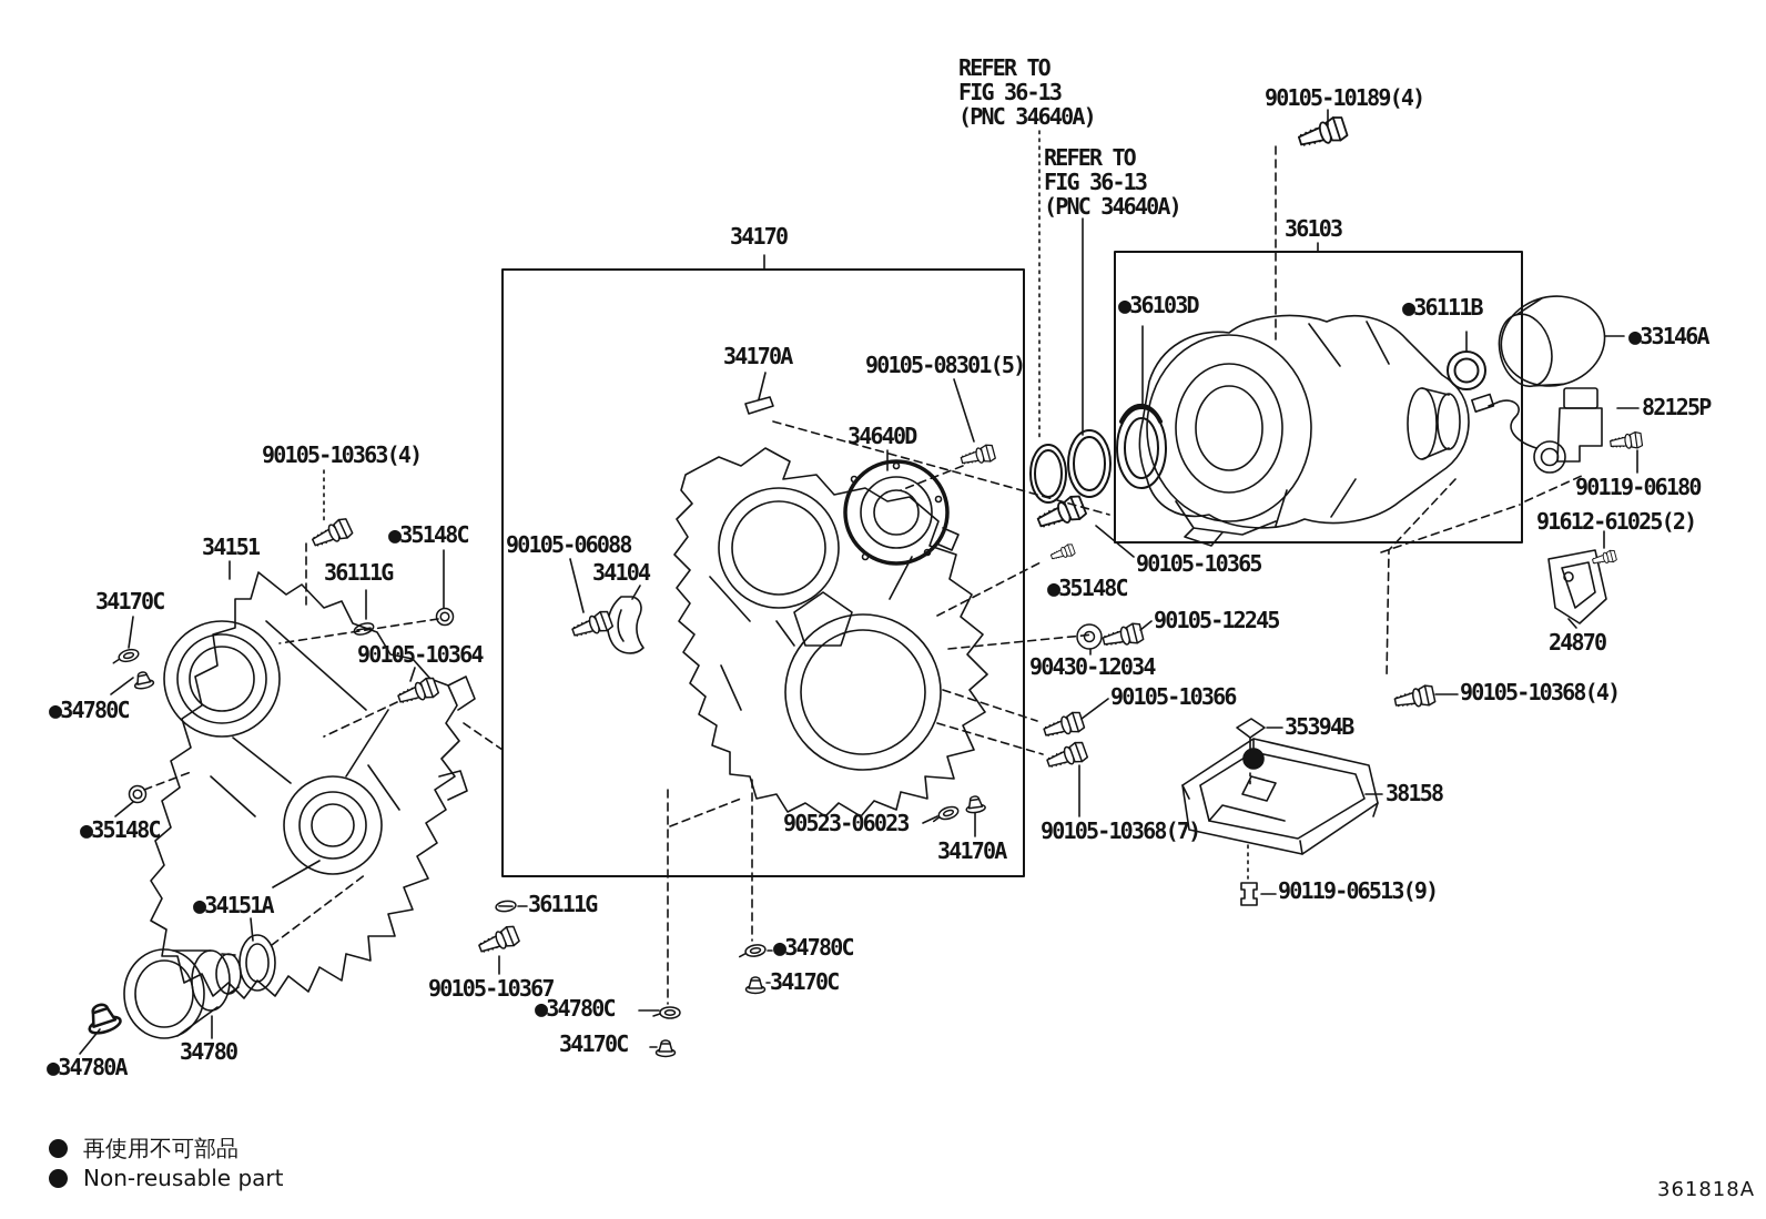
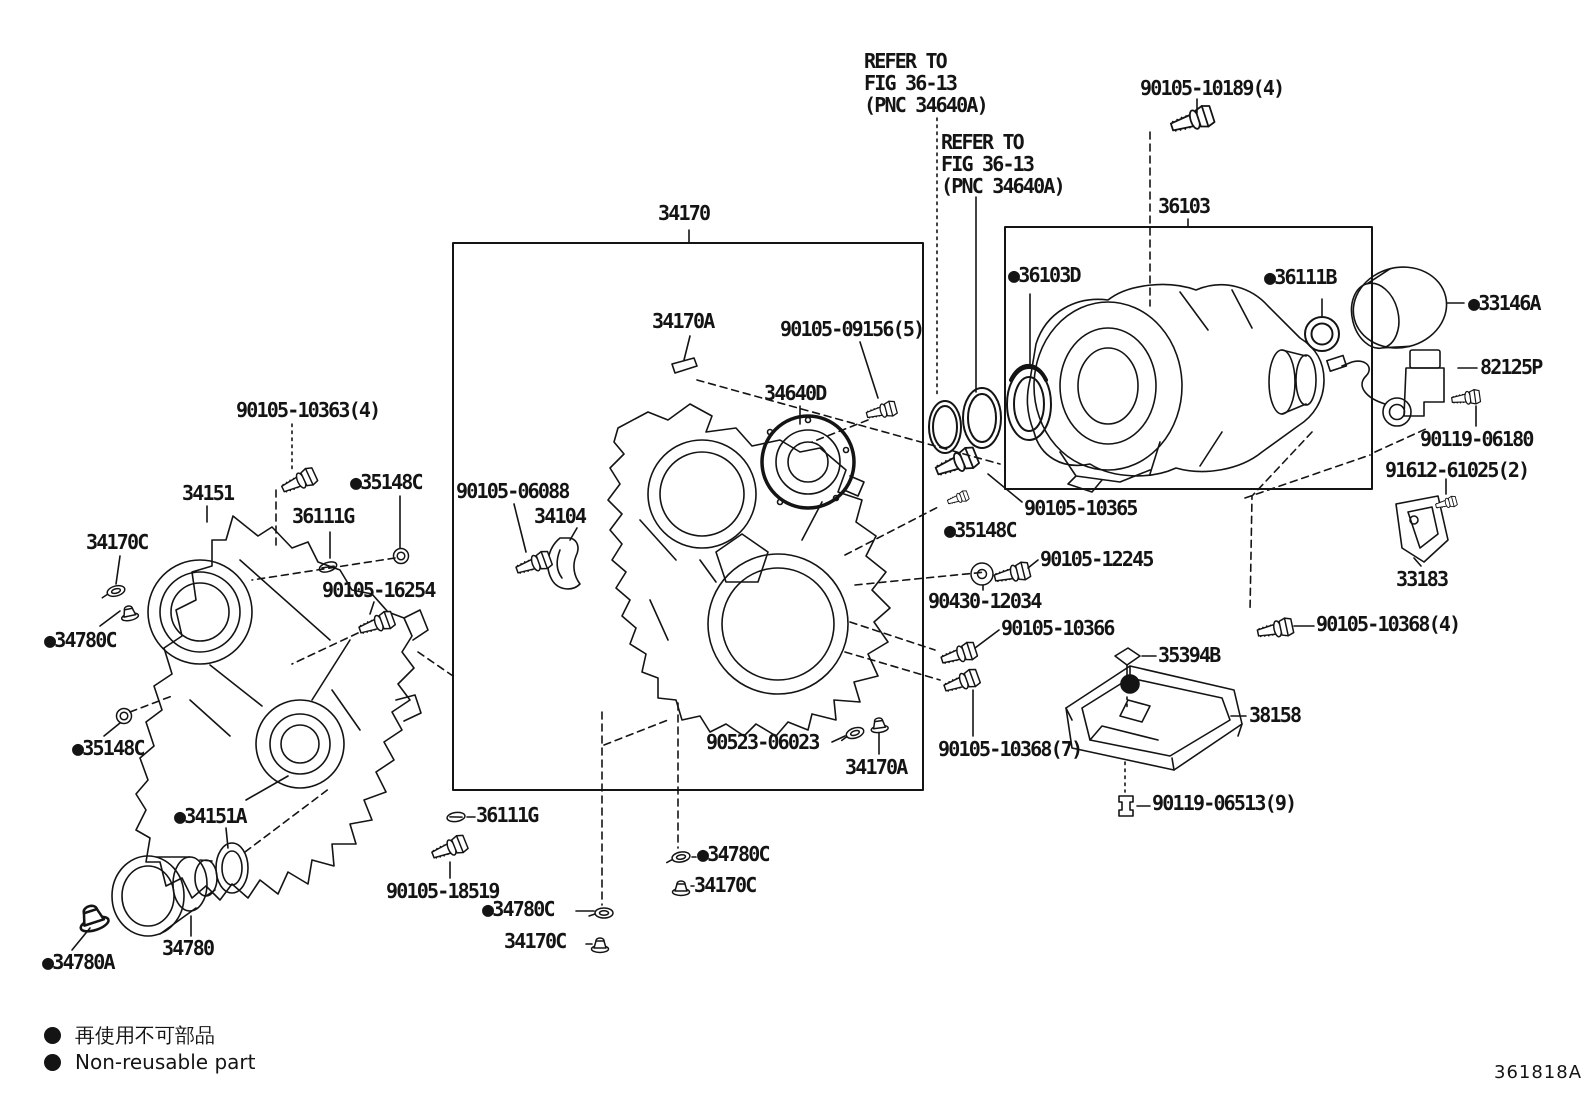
  90105-10189(4)
  34170
  36103
  ●36103D
  ●36111B
  ●33146A
  82125P
  90119-06180
  91612-61025(2)
- 24870
+ 33183
  90105-10368(4)
  35394B
  38158
  90119-06513(9)
  90105-10368(7)
  90105-10366
  90430-12034
  90105-12245
  ●35148C
  90105-10365
  34170A
- 90105-08301(5)
+ 90105-09156(5)
  34640D
  90105-06088
  34104
  90523-06023
  34170A
  ●34780C
  34170C
  ●34780C
  34170C
  36111G
- 90105-10367
+ 90105-18519
  90105-10363(4)
  34151
  36111G
  ●35148C
  34170C
  ●34780C
  ●35148C
- 90105-10364
+ 90105-16254
  ●34151A
  34780
  ●34780A
  REFER TO
  FIG 36-13
  (PNC 34640A)
  REFER TO
  FIG 36-13
  (PNC 34640A)
  再使用不可部品
  Non-reusable part
  361818A
